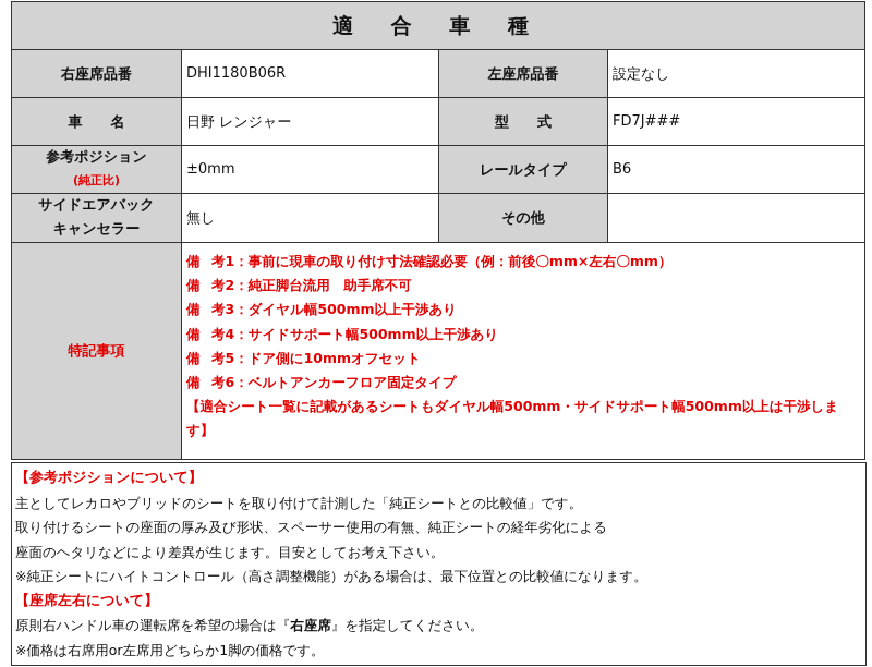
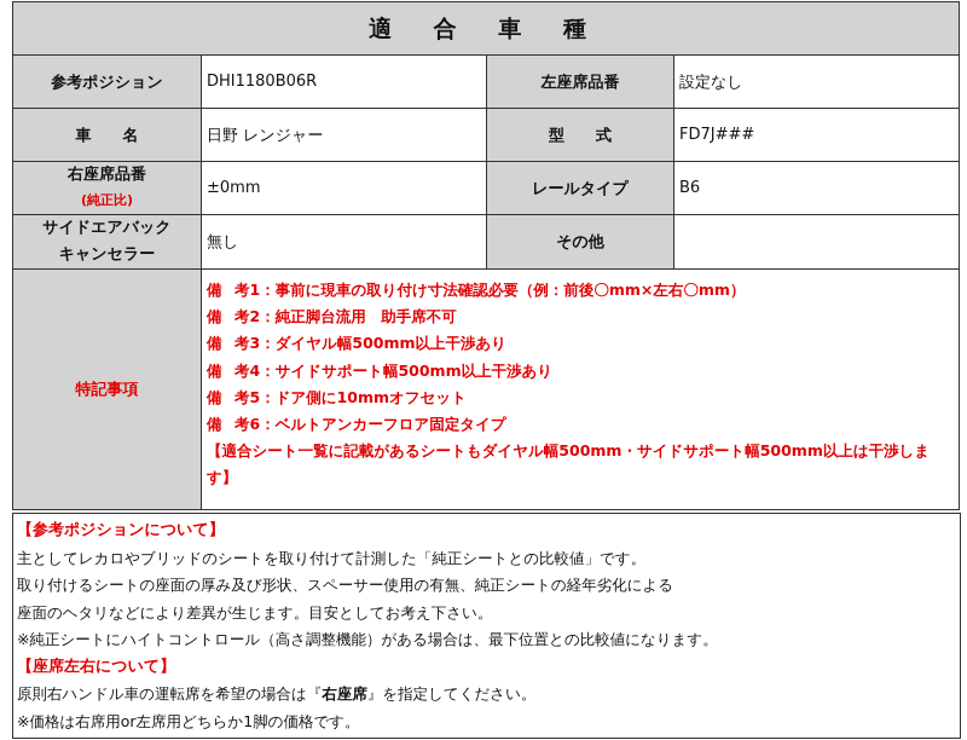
  適 合 車 種
- 右座席品番	DHI1180B06R	左座席品番	設定なし
+ 参考ポジション	DHI1180B06R	左座席品番	設定なし
  車 名	日野 レンジャー	型 式	FD7J###
- 参考ポジション (純正比)	±0mm	レールタイプ	B6
+ 右座席品番 (純正比)	±0mm	レールタイプ	B6
  サイドエアバック キャンセラー	無し	その他
  特記事項	備 考1：事前に現車の取り付け寸法確認必要（例：前後〇mm×左右〇mm） 備 考2：純正脚台流用 助手席不可 備 考3：ダイヤル幅500mm以上干渉あり 備 考4：サイドサポート幅500mm以上干渉あり 備 考5：ドア側に10mmオフセット 備 考6：ベルトアンカーフロア固定タイプ 【適合シート一覧に記載があるシートもダイヤル幅500mm・サイドサポート幅500mm以上は干渉します】
  【参考ポジションについて】
  主としてレカロやブリッドのシートを取り付けて計測した「純正シートとの比較値」です。
  取り付けるシートの座面の厚み及び形状、スペーサー使用の有無、純正シートの経年劣化による
  座面のヘタリなどにより差異が生じます。目安としてお考え下さい。
  ※純正シートにハイトコントロール（高さ調整機能）がある場合は、最下位置との比較値になります。
  【座席左右について】
  原則右ハンドル車の運転席を希望の場合は『右座席』を指定してください。
  ※価格は右席用or左席用どちらか1脚の価格です。
